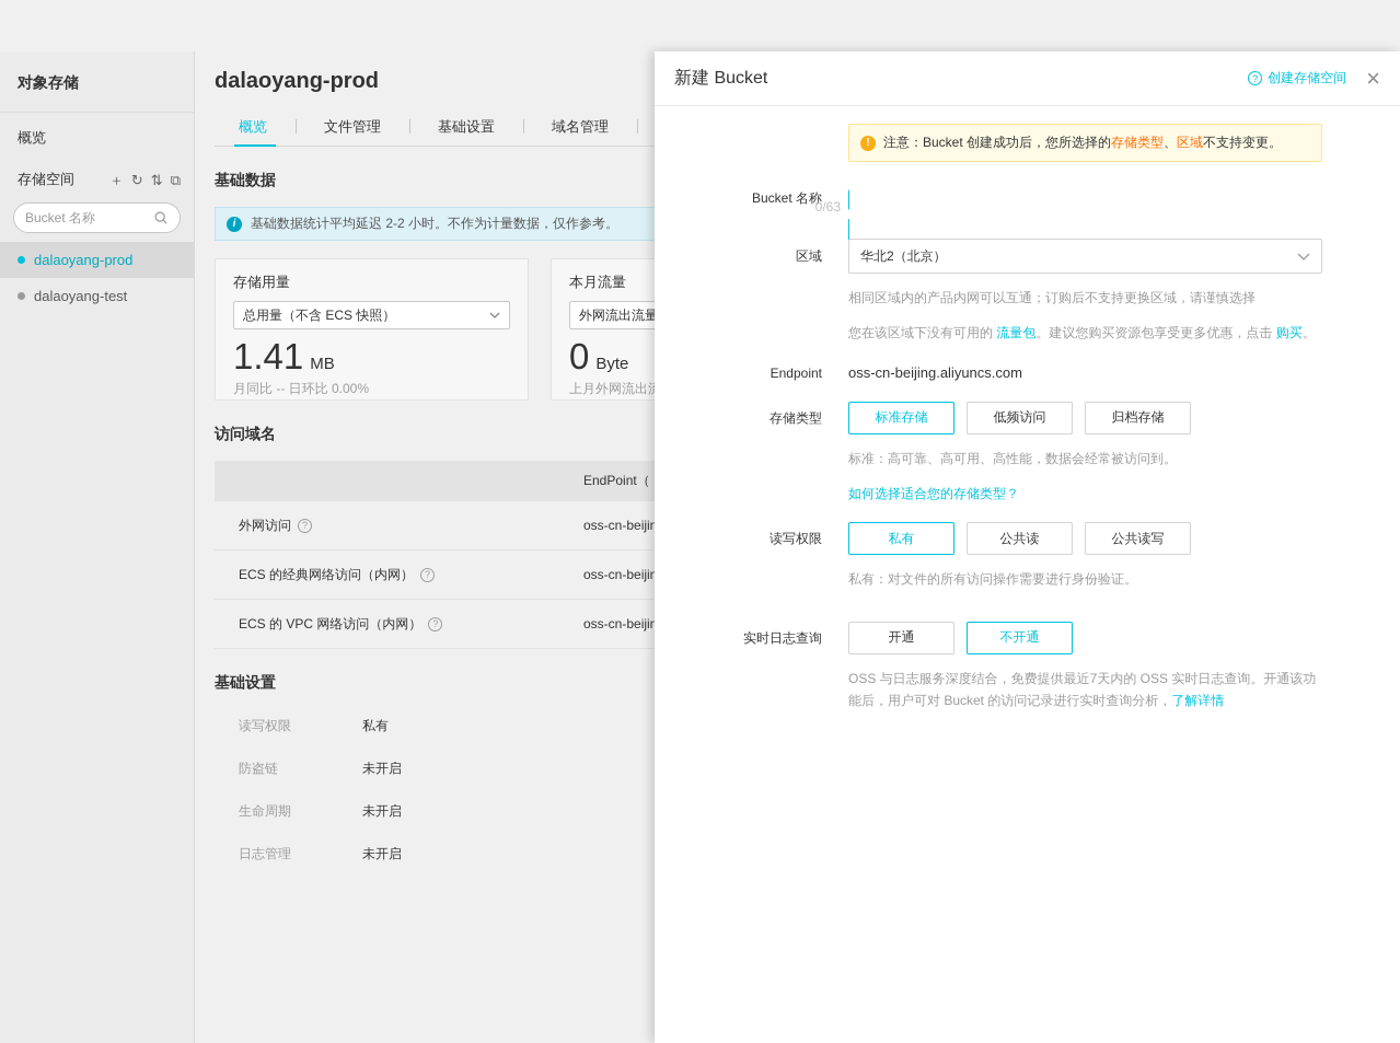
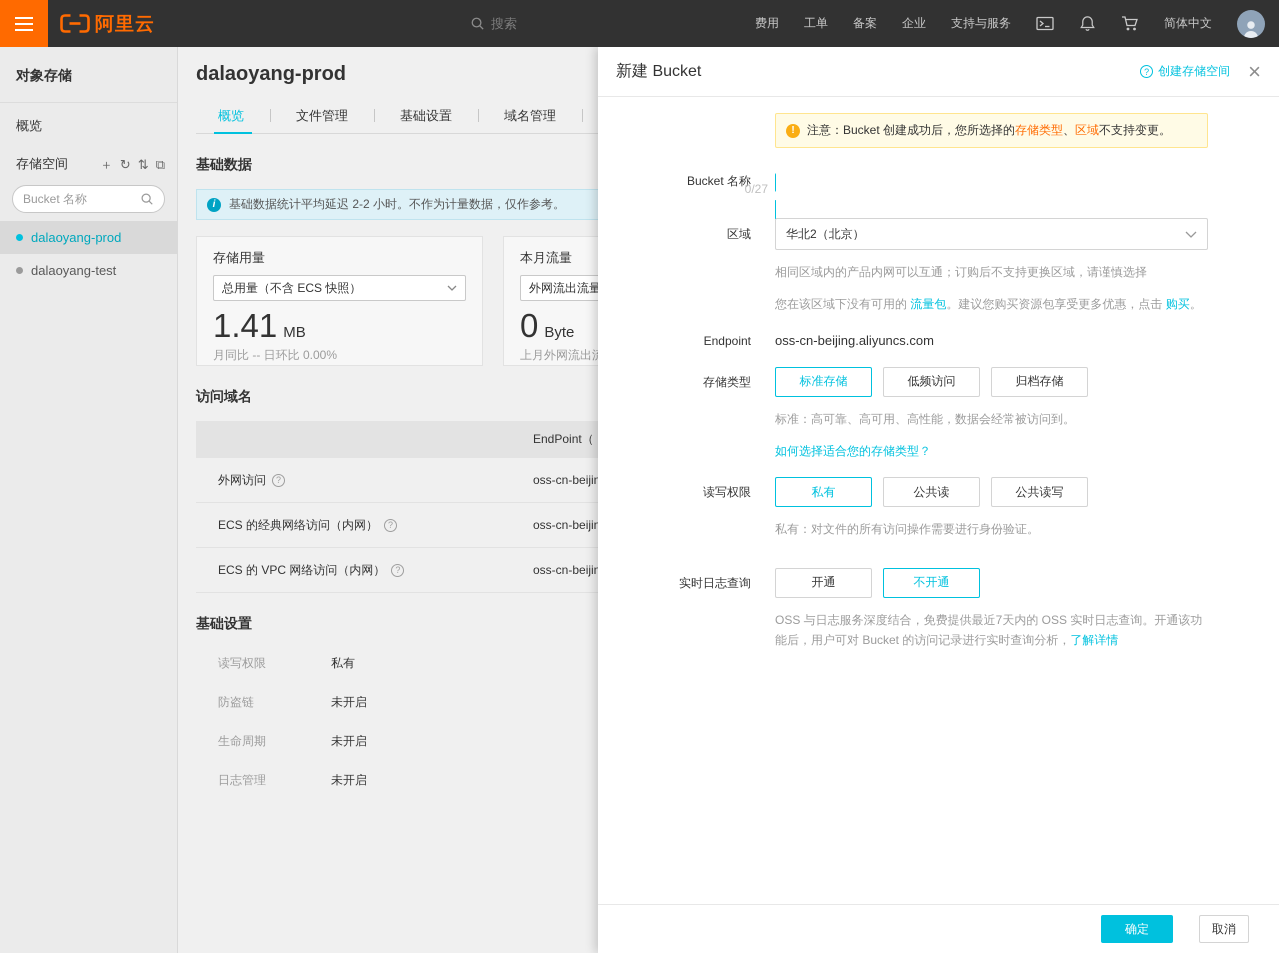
+ 阿里云
+ 搜索
+ 费用
+ 工单
+ 备案
+ 企业
+ 支持与服务
+ 简体中文
  对象存储
  概览
  存储空间
  ＋
  ↻
  ⇅
  ⧉
  Bucket 名称
  dalaoyang-prod
  dalaoyang-test
  dalaoyang-prod
  概览
  文件管理
  基础设置
  域名管理
  基础数据
  i
  基础数据统计平均延迟 2-2 小时。不作为计量数据，仅作参考。
  存储用量
  总用量（不含 ECS 快照）
  1.41
  MB
  月同比 -- 日环比 0.00%
  本月流量
  外网流出流量
  0
  Byte
  上月外网流出
  访问域名
  EndPoint（
  外网访问
  ?
  ECS 的经典网络访问（内网）
  ?
  ECS 的 VPC 网络访问（内网）
  ?
  基础设置
  读写权限
  私有
  防盗链
  未开启
  生命周期
  未开启
  日志管理
  未开启
  新建 Bucket
  ?
  创建存储空间
  ×
  !
  注意：Bucket 创建成功后，您所选择的存储类型、区域不支持变更。
  Bucket 名称
- 0/63
+ 0/27
  区域
  华北2（北京）
  相同区域内的产品内网可以互通；订购后不支持更换区域，请谨慎选择
  您在该区域下没有可用的 流量包。建议您购买资源包享受更多优惠，点击 购买。
  Endpoint
  oss-cn-beijing.aliyuncs.com
  存储类型
  标准存储
  低频访问
  归档存储
  标准：高可靠、高可用、高性能，数据会经常被访问到。
  如何选择适合您的存储类型？
  读写权限
  私有
  公共读
  公共读写
  私有：对文件的所有访问操作需要进行身份验证。
  实时日志查询
  开通
  不开通
  OSS 与日志服务深度结合，免费提供最近7天内的 OSS 实时日志查询。开通该功能后，用户可对 Bucket 的访问记录进行实时查询分析，了解详情
+ 确定
+ 取消
